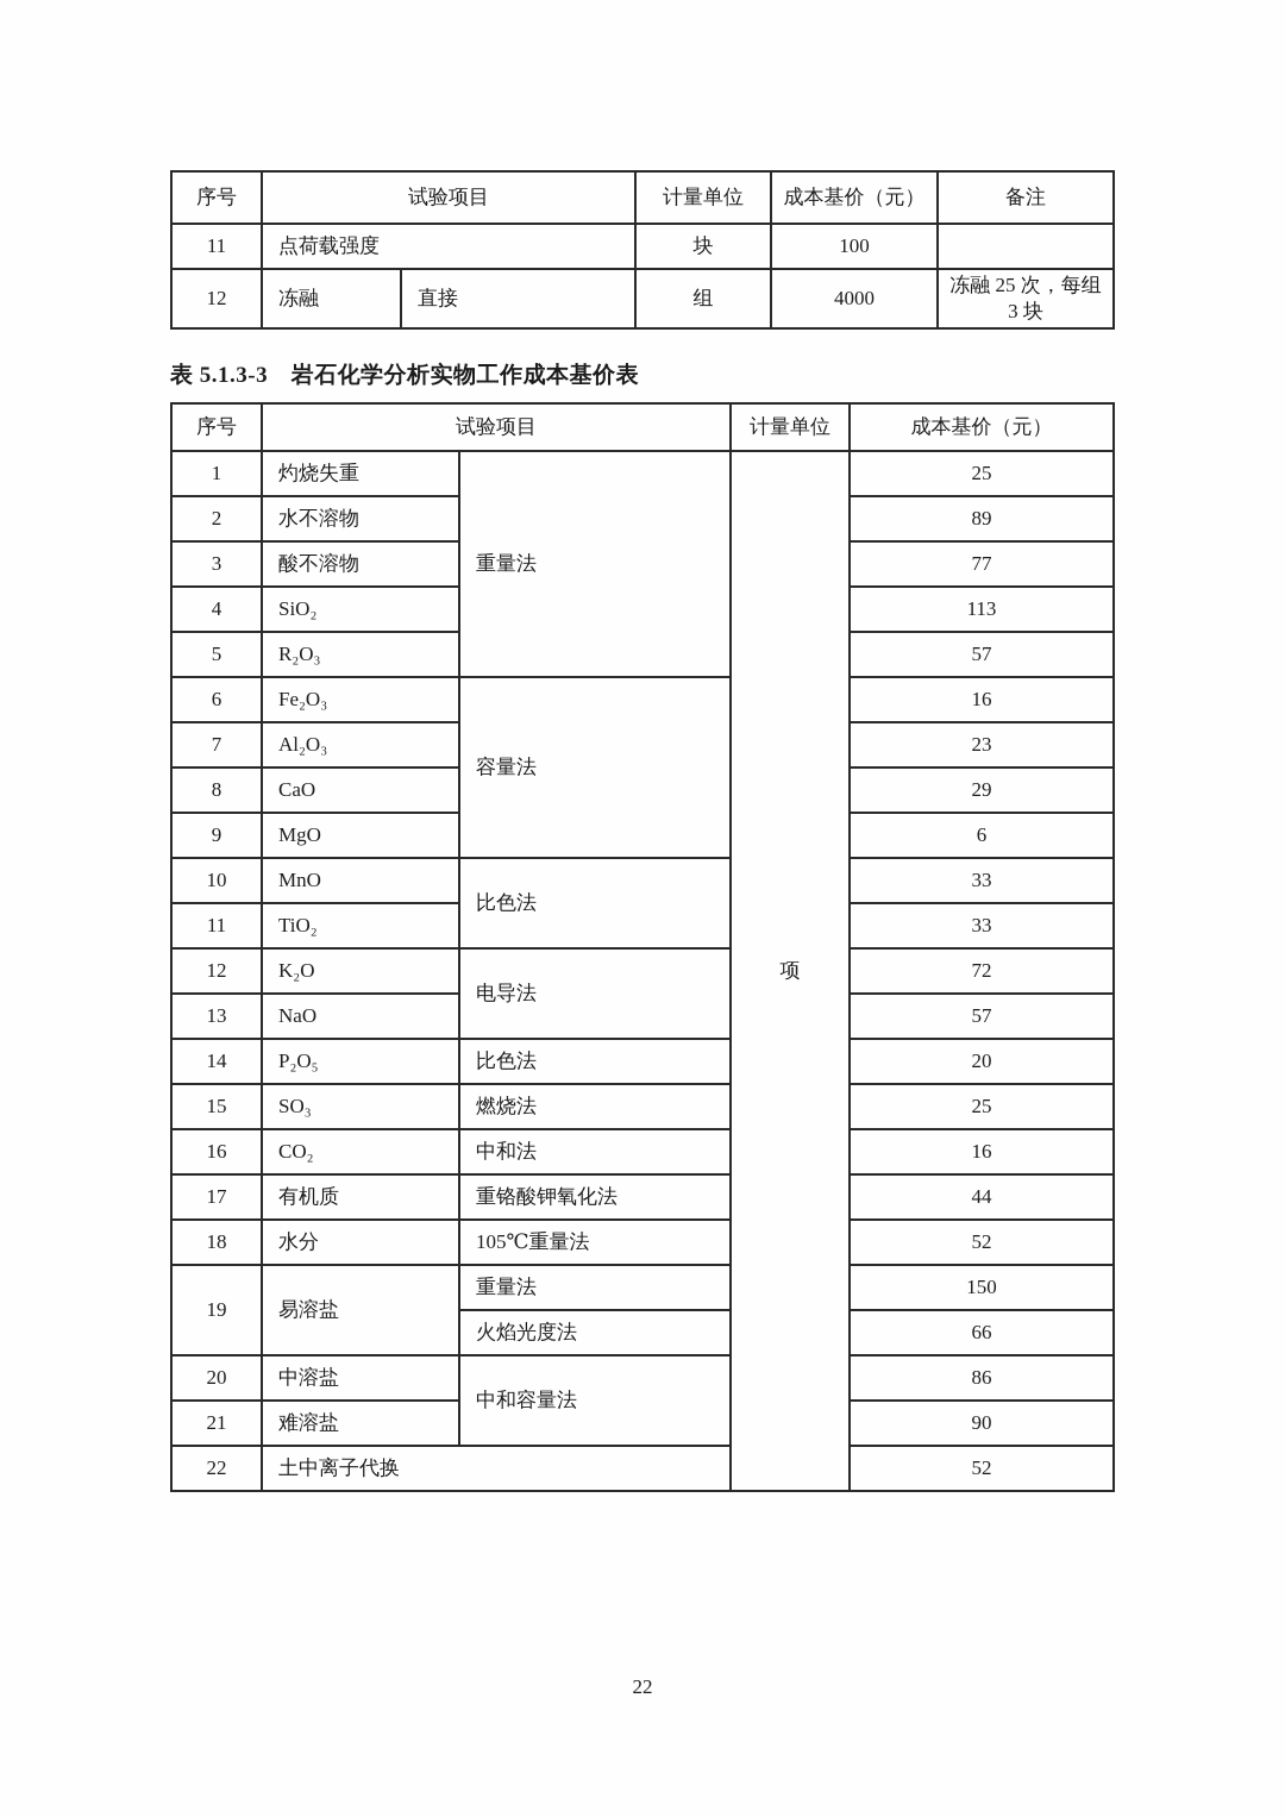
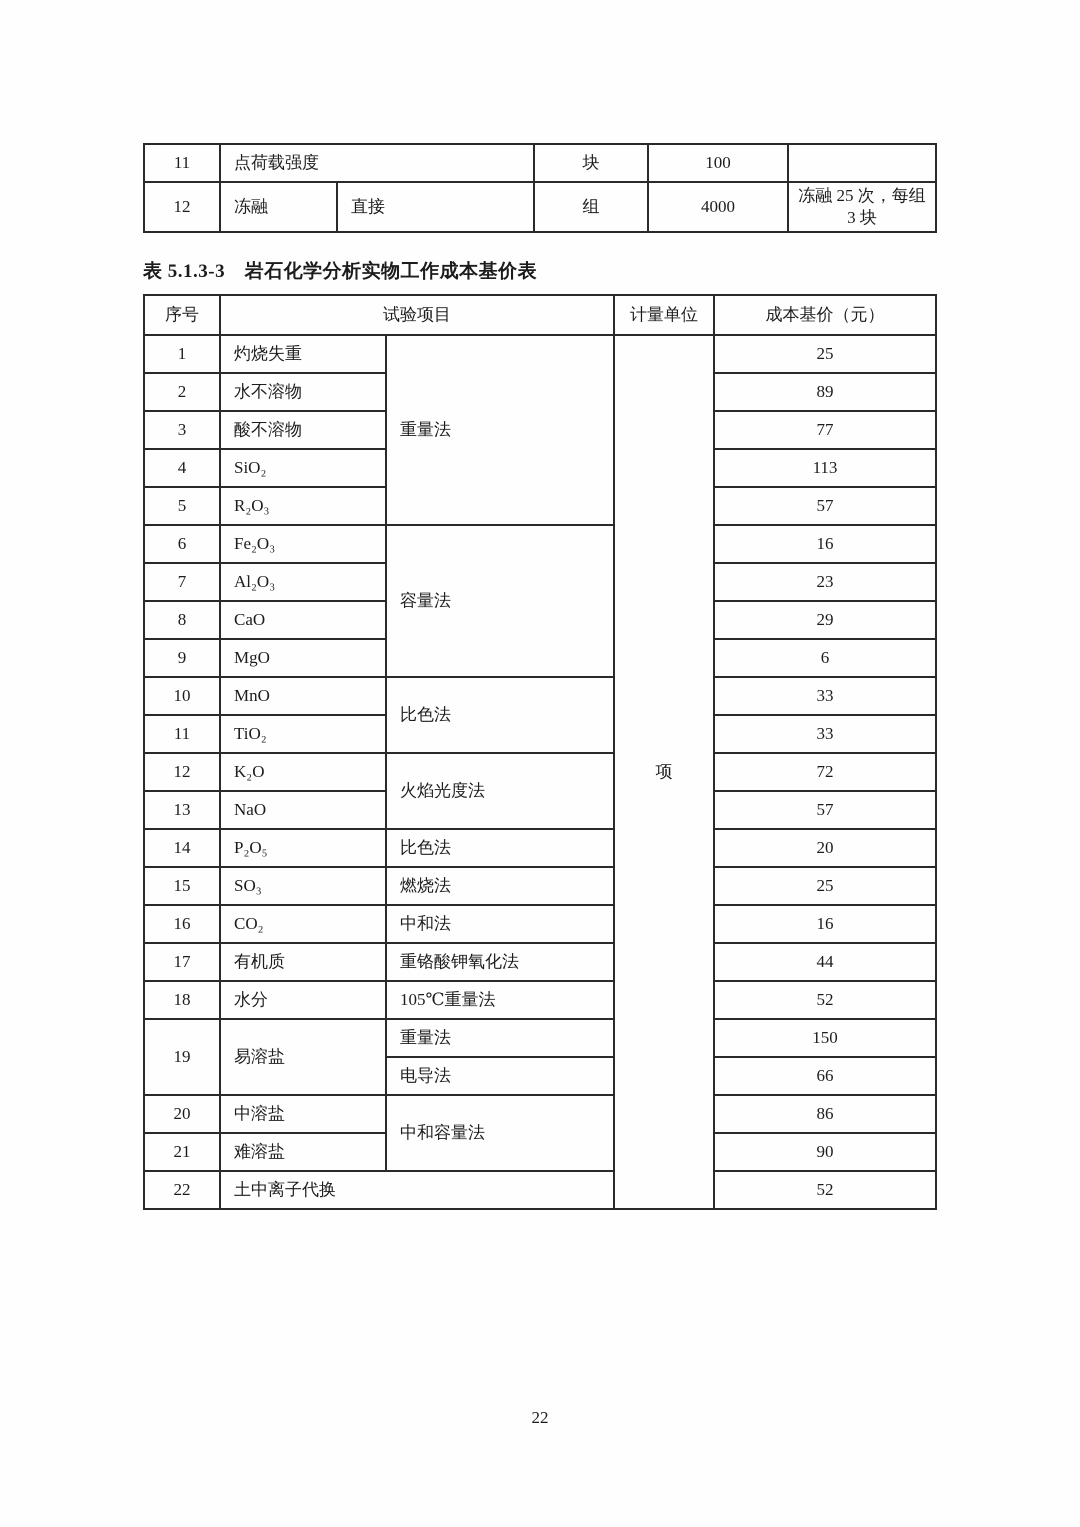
- 序号	试验项目	计量单位	成本基价（元）	备注
  11	点荷载强度	块	100
  12	冻融	直接	组	4000	冻融 25 次，每组 3 块
  表 5.1.3-3 岩石化学分析实物工作成本基价表
  序号	试验项目	计量单位	成本基价（元）
  1	灼烧失重	重量法	项	25
  2	水不溶物	89
  3	酸不溶物	77
  4	SiO₂	113
  5	R₂O₃	57
  6	Fe₂O₃	容量法	16
  7	Al₂O₃	23
  8	CaO	29
  9	MgO	6
  10	MnO	比色法	33
  11	TiO₂	33
- 12	K₂O	电导法	72
+ 12	K₂O	火焰光度法	72
  13	NaO	57
  14	P₂O₅	比色法	20
  15	SO₃	燃烧法	25
  16	CO₂	中和法	16
  17	有机质	重铬酸钾氧化法	44
  18	水分	105℃重量法	52
  19	易溶盐	重量法	150
- 火焰光度法	66
+ 电导法	66
  20	中溶盐	中和容量法	86
  21	难溶盐	90
  22	土中离子代换	52
  22
